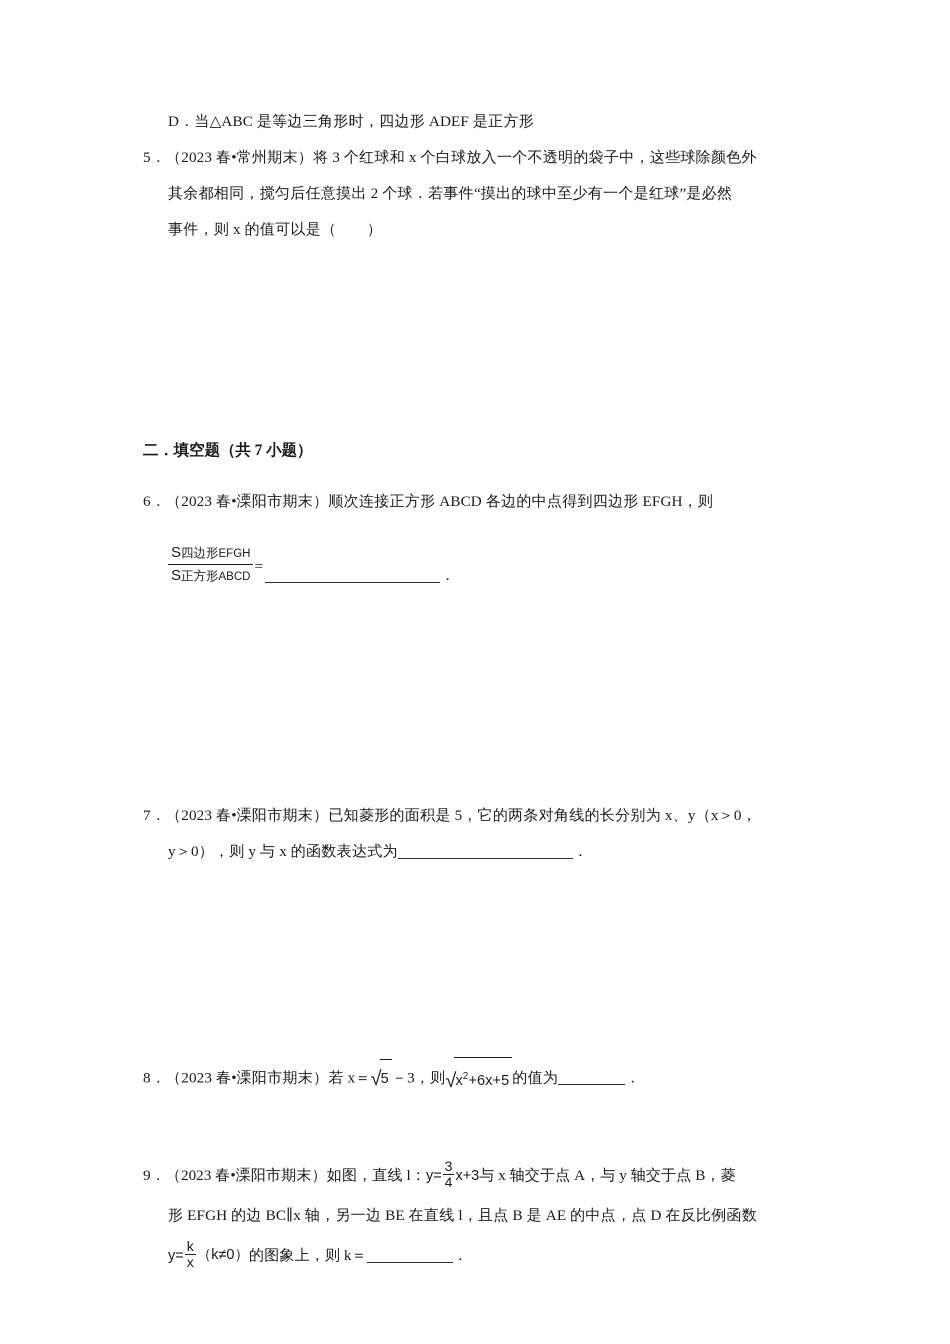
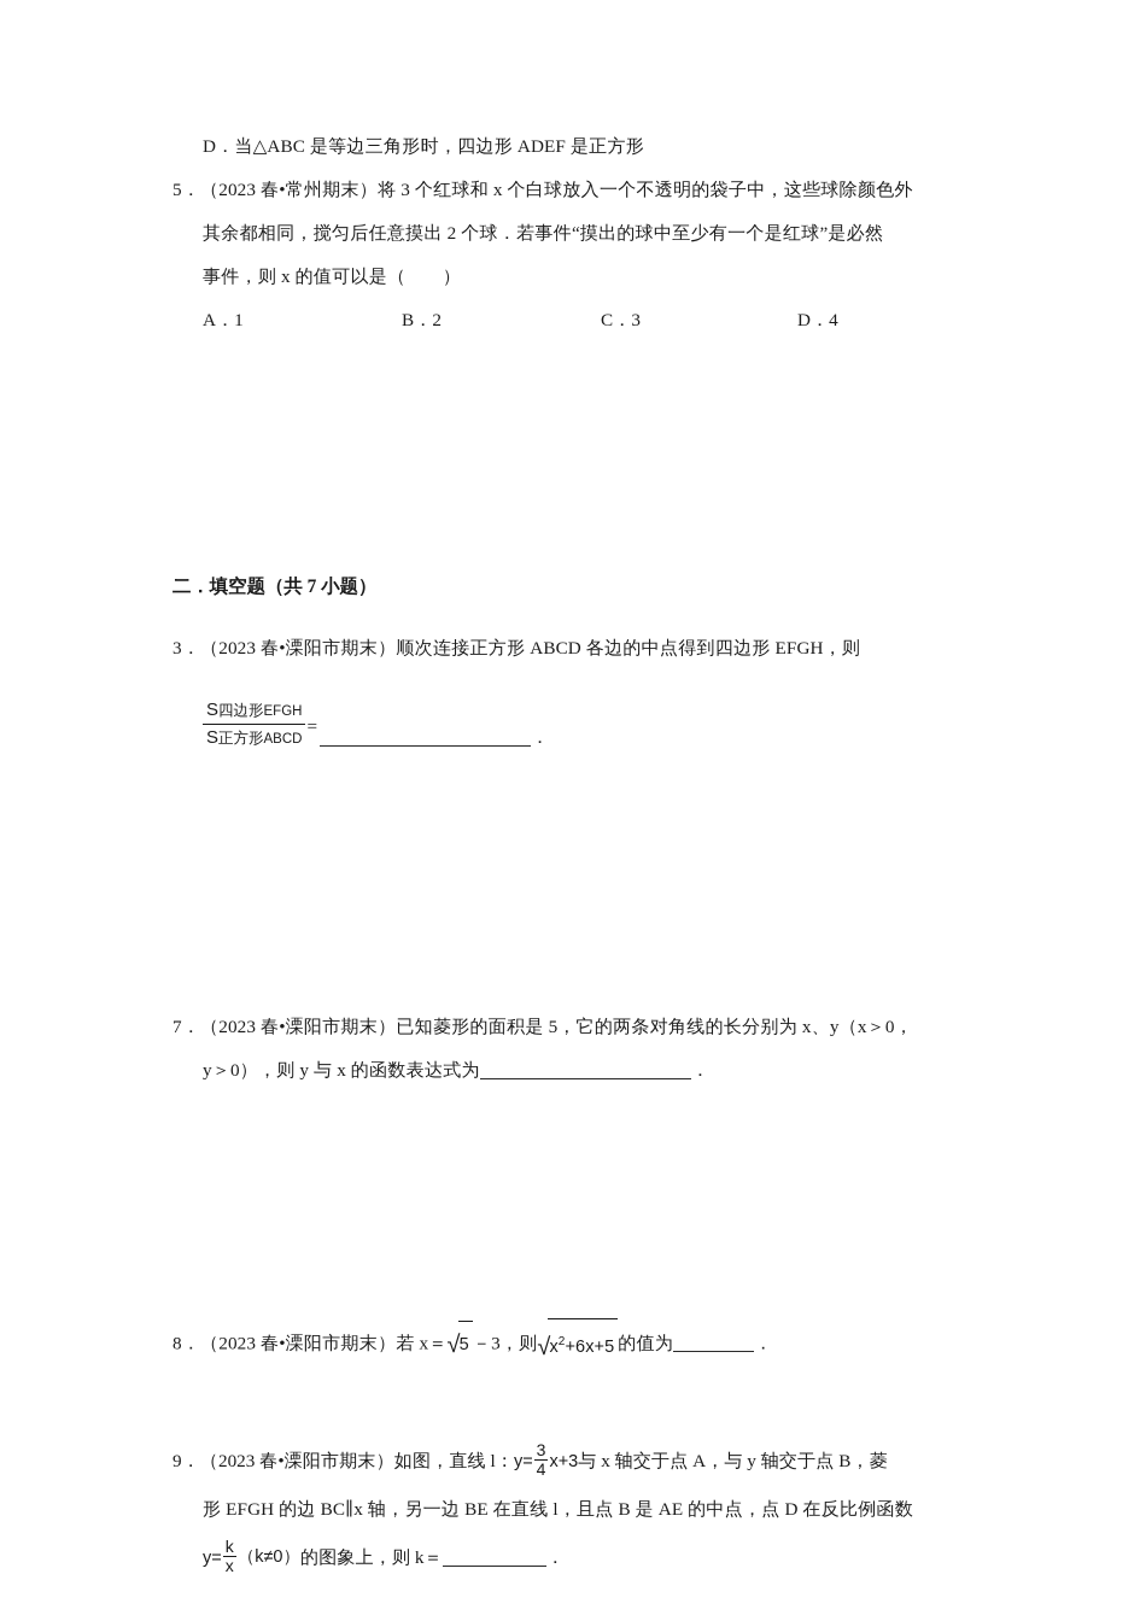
  D．当△ABC 是等边三角形时，四边形 ADEF 是正方形
  5．（2023 春•常州期末）将 3 个红球和 x 个白球放入一个不透明的袋子中，这些球除颜色外
  其余都相同，搅匀后任意摸出 2 个球．若事件“摸出的球中至少有一个是红球”是必然
  事件，则 x 的值可以是（ ）
+ A．1
+ B．2
+ C．3
+ D．4
  二．填空题（共 7 小题）
- 6．（2023 春•溧阳市期末）顺次连接正方形 ABCD 各边的中点得到四边形 EFGH，则
+ 3．（2023 春•溧阳市期末）顺次连接正方形 ABCD 各边的中点得到四边形 EFGH，则
  S四边形EFGH
  S正方形ABCD
  =
  ．
  7．（2023 春•溧阳市期末）已知菱形的面积是 5，它的两条对角线的长分别为 x、y（x＞0，
  y＞0），则 y 与 x 的函数表达式为 ．
  8．（2023 春•溧阳市期末）若 x＝√5 －3，则√x2+6x+5 的值为 ．
  9．
  （2023 春•溧阳市期末）
  如图，直线 l：
  y=
  3
  4
  x+3
  与 x 轴交于点 A，与 y 轴交于点 B，菱
  形 EFGH 的边 BC∥x 轴，另一边 BE 在直线 l，且点 B 是 AE 的中点，点 D 在反比例函数
  y=
  k
  x
  （k≠0）
  的图象上，则 k＝
  ．
